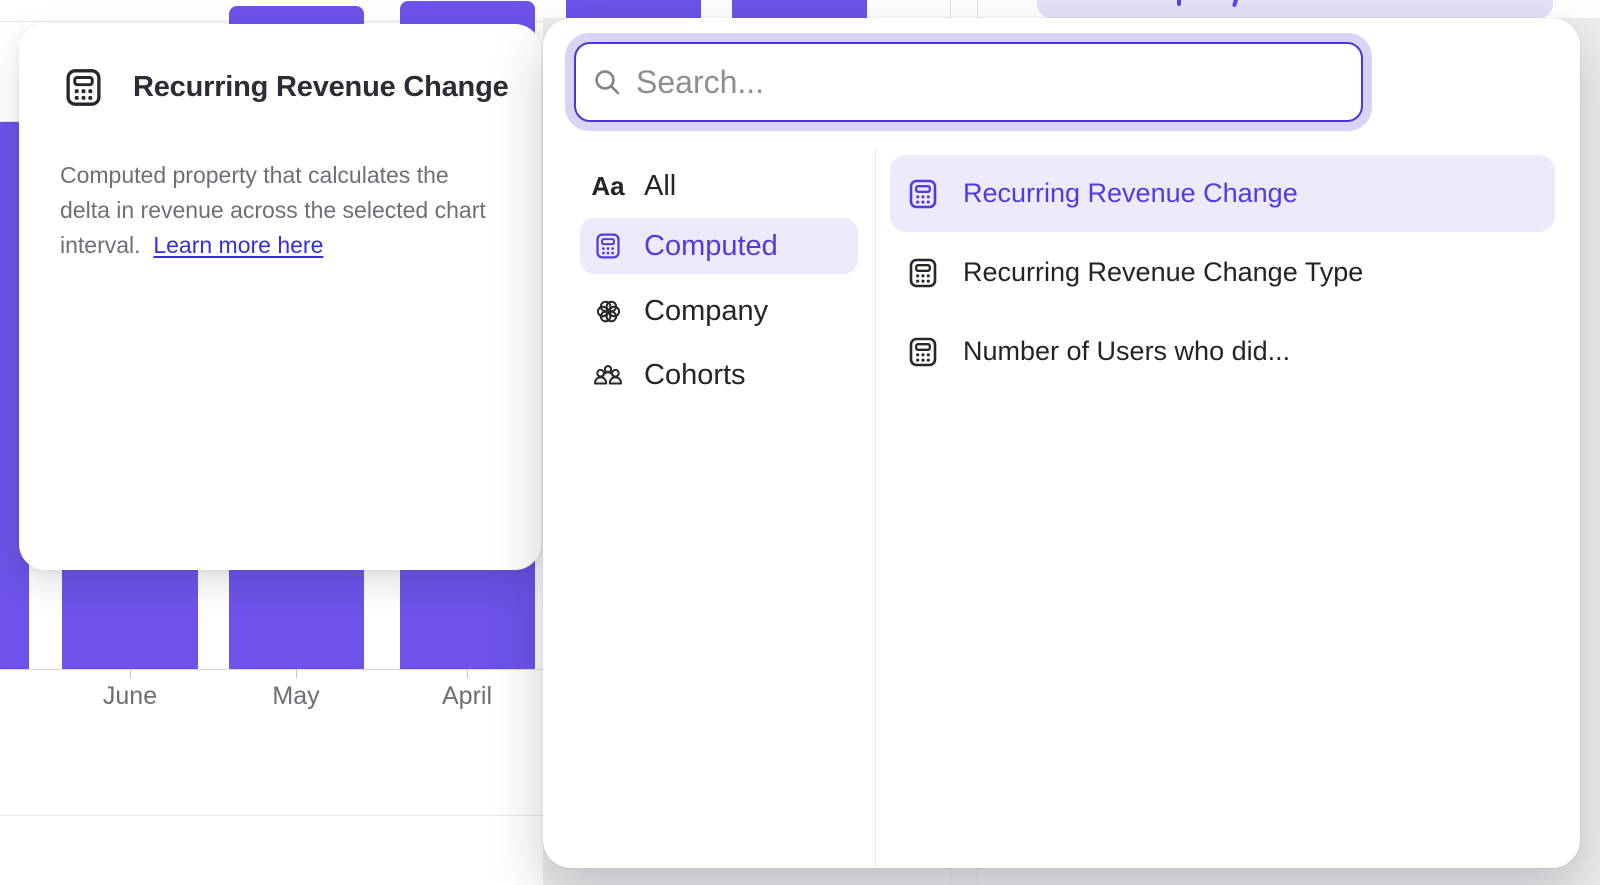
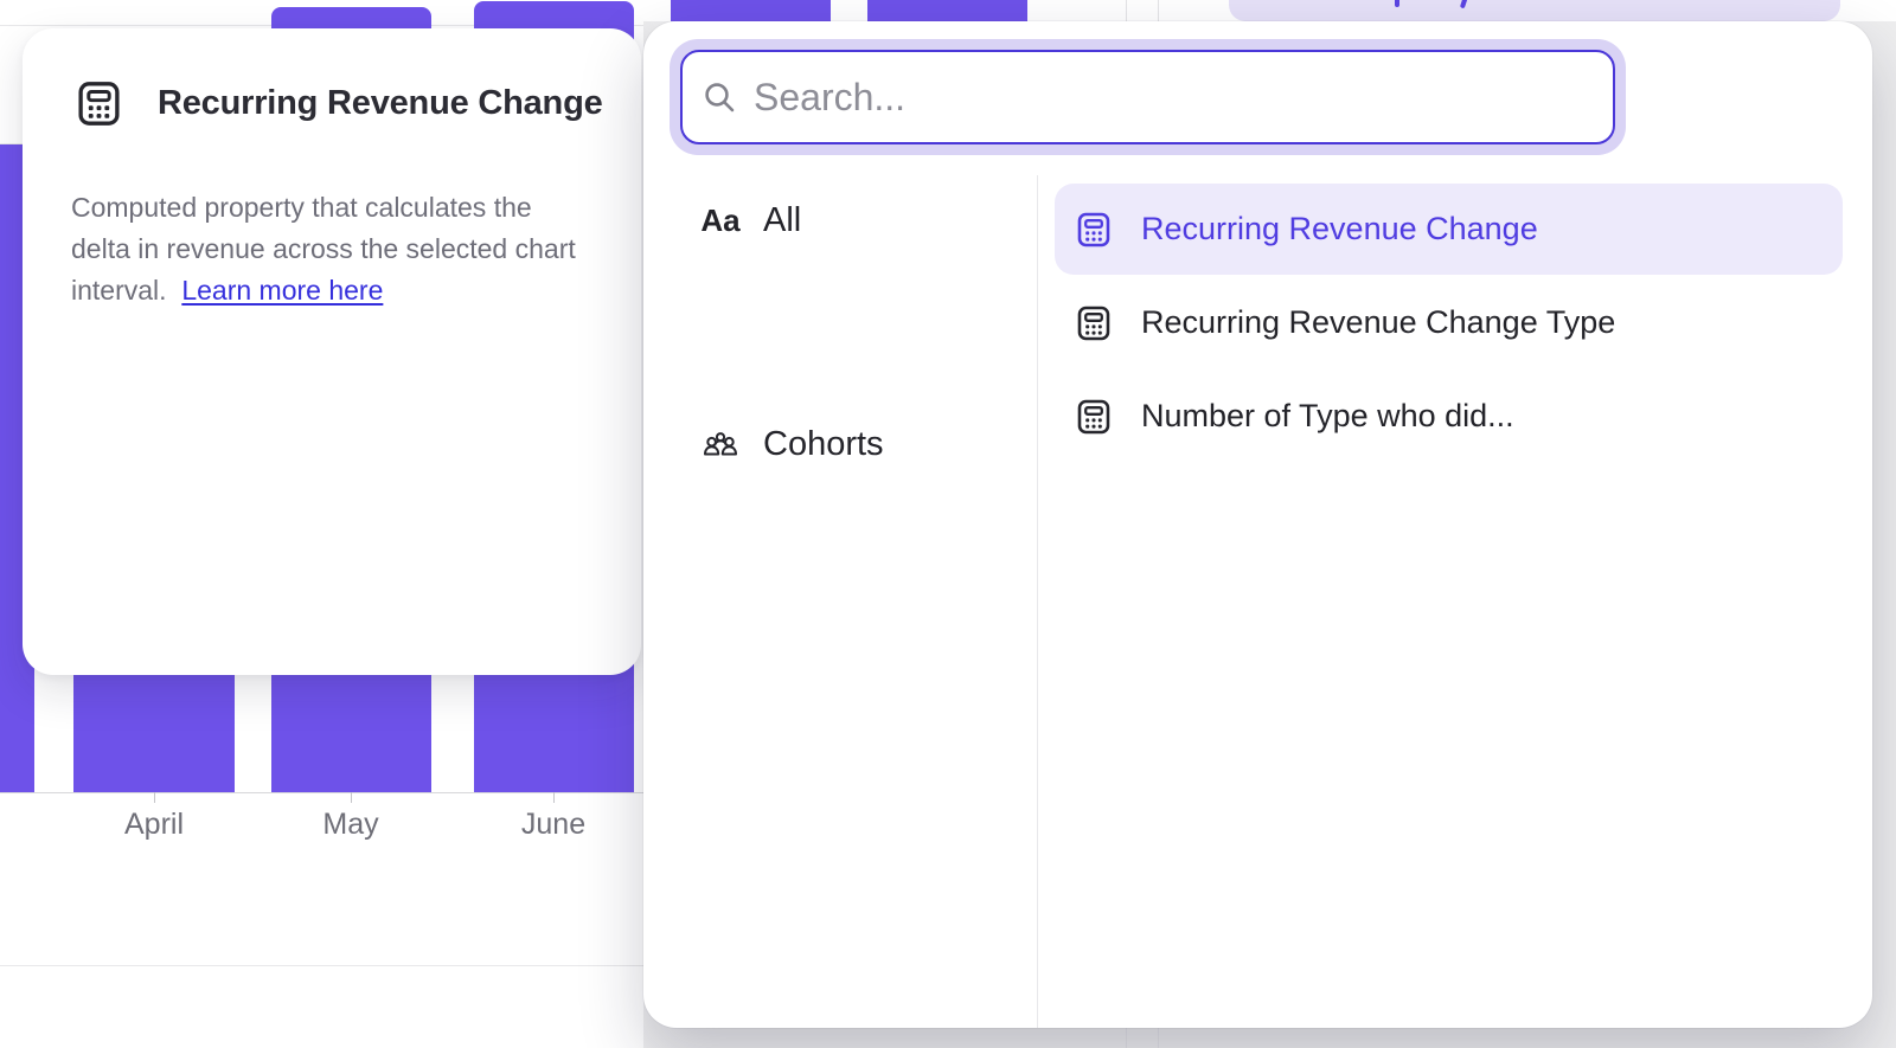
- June
+ April
  May
- April
+ June
  Recurring Revenue Change
  Computed property that calculates the
  delta in revenue across the selected chart
  interval. Learn more here
  Search...
  Aa
  All
- Computed
- Company
  Cohorts
  Recurring Revenue Change
  Recurring Revenue Change Type
- Number of Users who did...
+ Number of Type who did...
